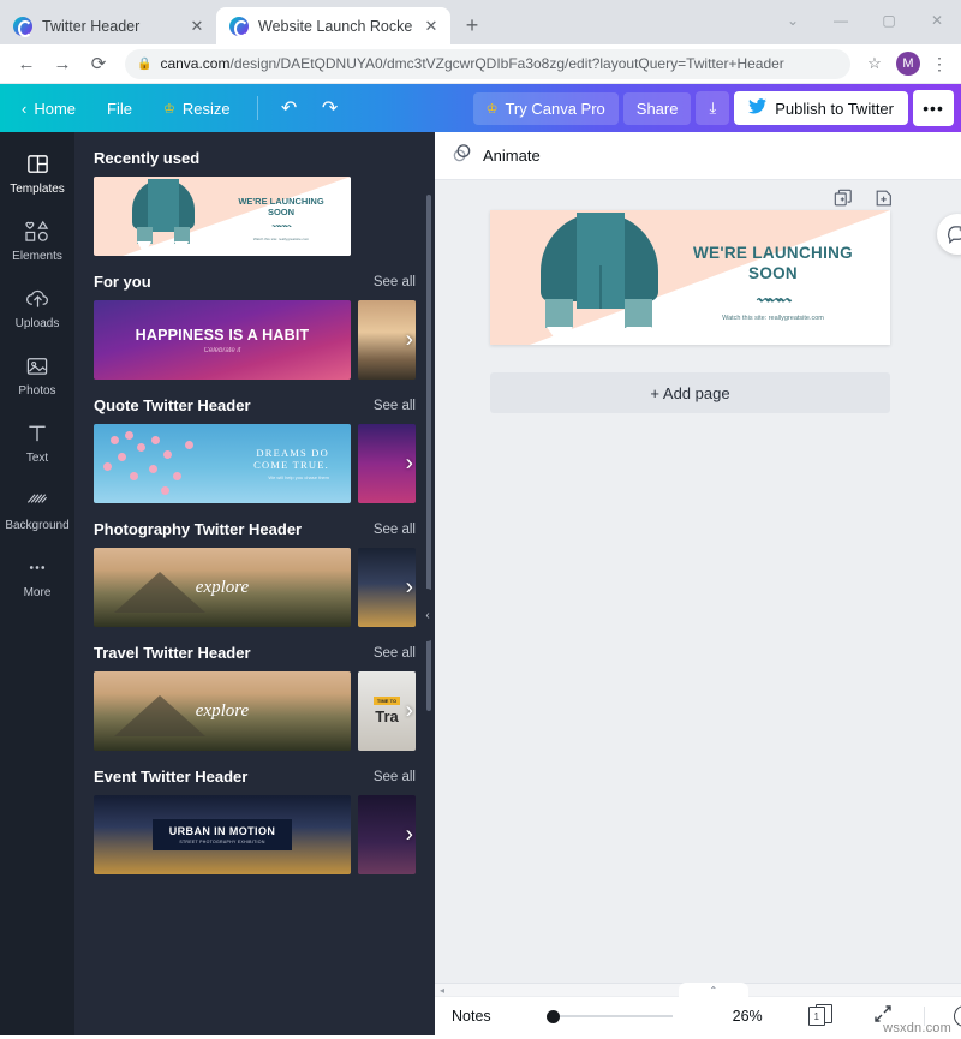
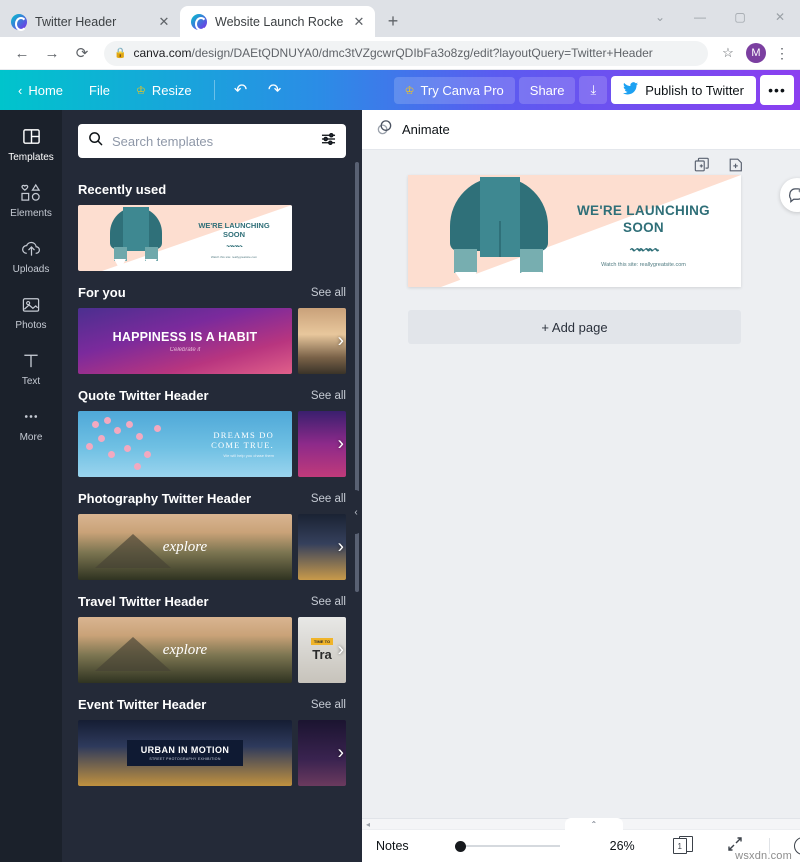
  Twitter Header
  ✕
  ✕
  +
  ⌄
  —
  ▢
  ✕
  ←
  →
  ⟳
  🔒
  canva.com/design/DAEtQDNUYA0/dmc3tVZgcwrQDIbFa3o8zg/edit?layoutQuery=Twitter+Header
  ☆
  M
  ⋮
  ‹
  Home
  File
  ♔
  Resize
  ↶
  ↷
  ♔
  Try Canva Pro
  Share
  ⤓
  Publish to Twitter
  •••
  Templates
  Elements
  Uploads
  Photos
  Text
- Background
  More
+ Search templates
  Recently used
  WE'RE LAUNCHING
  SOON
  For you
  See all
  HAPPINESS IS A HABIT
  ›
  Quote Twitter Header
  See all
  DREAMS DO
  COME TRUE.
  ›
  Photography Twitter Header
  See all
  explore
  ›
  Travel Twitter Header
  See all
  explore
  Tra
  ›
  Event Twitter Header
  See all
  URBAN IN MOTION
  ›
  ‹
  Animate
  WE'RE LAUNCHING
  SOON
  〰〰〰
  + Add page
  ◂
  ⌃
  Notes
  26%
  1
  wsxdn.com
